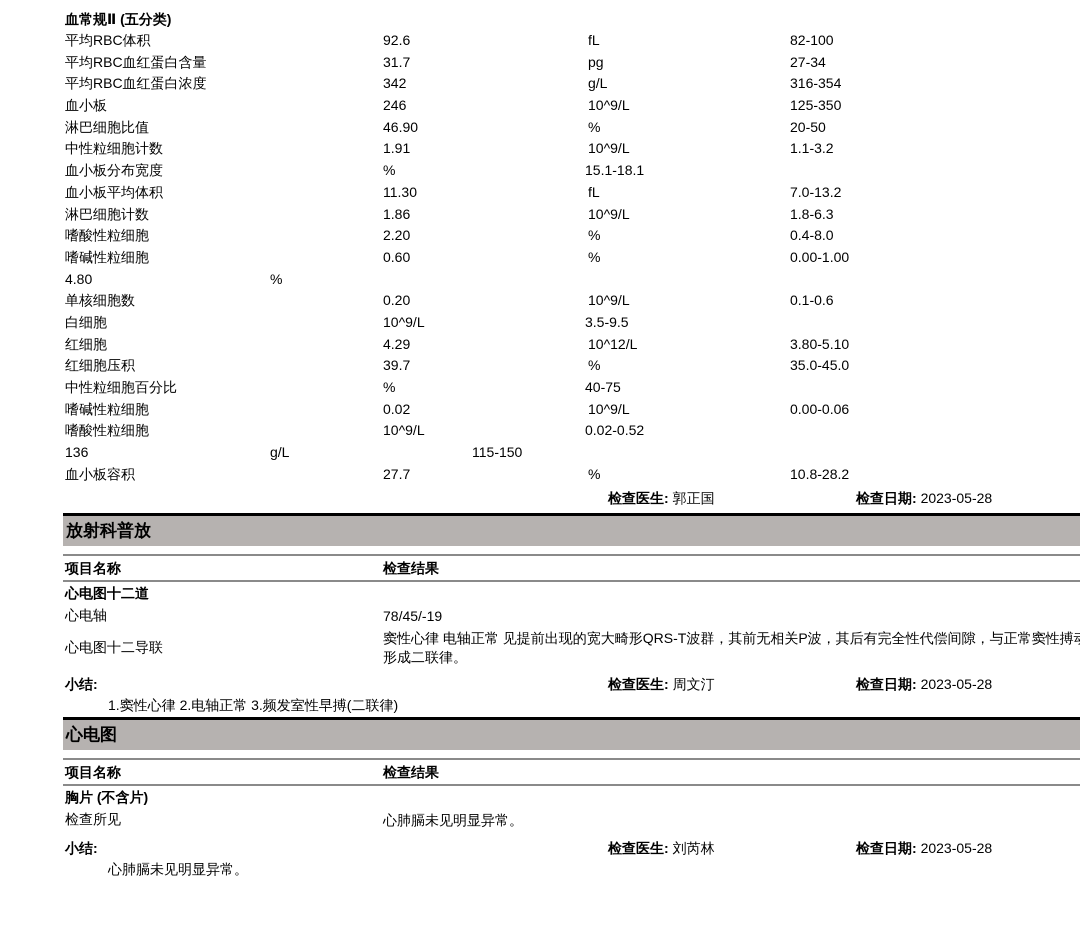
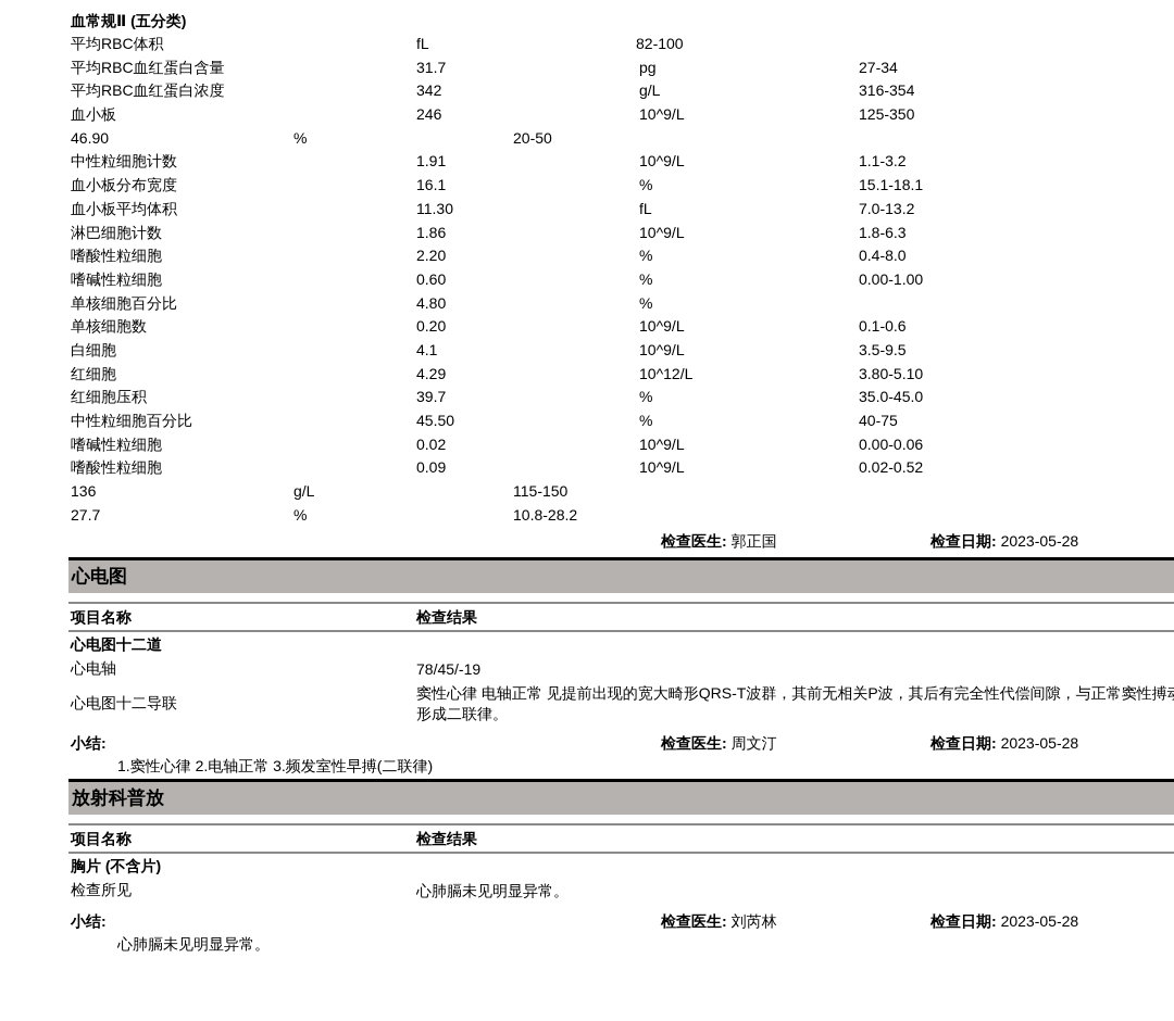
  血常规Ⅱ (五分类)
  平均RBC体积
- 92.6
  fL
  82-100
  平均RBC血红蛋白含量
  31.7
  pg
  27-34
  平均RBC血红蛋白浓度
  342
  g/L
  316-354
  血小板
  246
  10^9/L
  125-350
- 淋巴细胞比值
  46.90
  %
  20-50
  中性粒细胞计数
  1.91
  10^9/L
  1.1-3.2
  血小板分布宽度
+ 16.1
  %
  15.1-18.1
  血小板平均体积
  11.30
  fL
  7.0-13.2
  淋巴细胞计数
  1.86
  10^9/L
  1.8-6.3
  嗜酸性粒细胞
  2.20
  %
  0.4-8.0
  嗜碱性粒细胞
  0.60
  %
  0.00-1.00
+ 单核细胞百分比
  4.80
  %
  单核细胞数
  0.20
  10^9/L
  0.1-0.6
  白细胞
+ 4.1
  10^9/L
  3.5-9.5
  红细胞
  4.29
  10^12/L
  3.80-5.10
  红细胞压积
  39.7
  %
  35.0-45.0
  中性粒细胞百分比
+ 45.50
  %
  40-75
  嗜碱性粒细胞
  0.02
  10^9/L
  0.00-0.06
  嗜酸性粒细胞
+ 0.09
  10^9/L
  0.02-0.52
  136
  g/L
  115-150
- 血小板容积
  27.7
  %
  10.8-28.2
  检查医生: 郭正国
  检查日期: 2023-05-28
- 放射科普放
+ 心电图
  项目名称
  检查结果
  心电图十二道
  心电轴
  78/45/-19
  心电图十二导联
  窦性心律 电轴正常 见提前出现的宽大畸形QRS-T波群，其前无相关P波，其后有完全性代偿间隙，与正常窦性搏形成二联律。
  小结:
  检查医生: 周文汀
  检查日期: 2023-05-28
  1.窦性心律 2.电轴正常 3.频发室性早搏(二联律)
- 心电图
+ 放射科普放
  项目名称
  检查结果
  胸片 (不含片)
  检查所见
  心肺膈未见明显异常。
  小结:
  检查医生: 刘芮林
  检查日期: 2023-05-28
  心肺膈未见明显异常。
